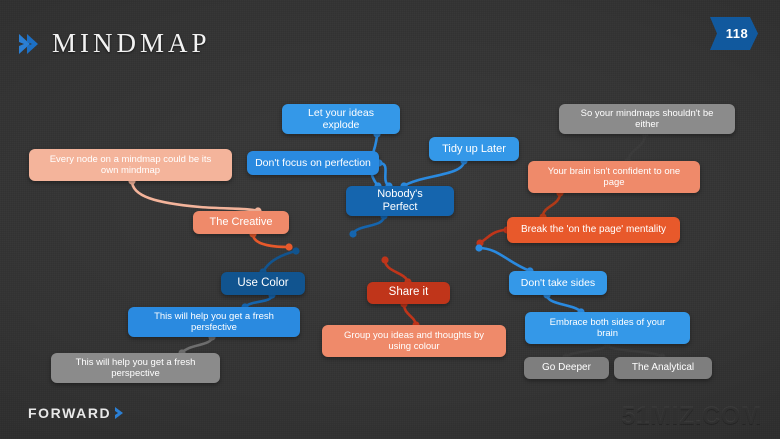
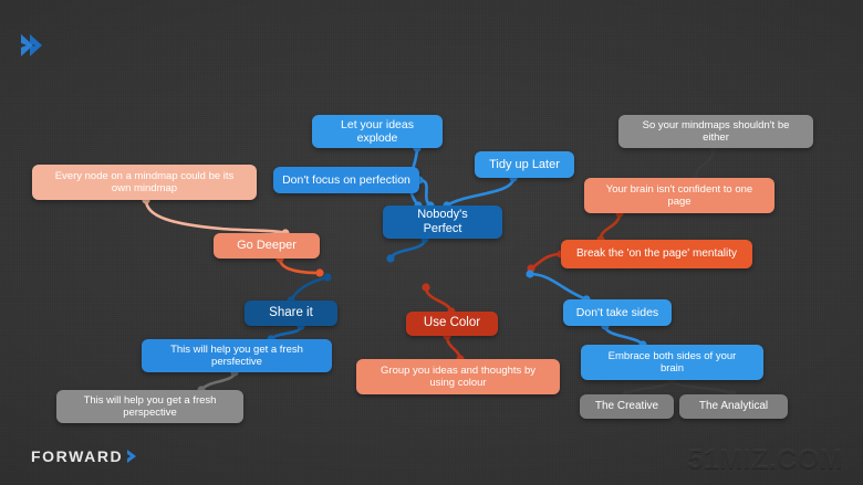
- MINDMAP
- 118
  Every node on a mindmap could be its
  own mindmap
- The Creative
+ Go Deeper
  Let your ideas
  explode
  Don't focus on perfection
  Tidy up Later
  Nobody's
  Perfect
  So your mindmaps shouldn't be
  either
  Your brain isn't confident to one
  page
  Break the 'on the page' mentality
- Use Color
+ Share it
  This will help you get a fresh
  persfective
  This will help you get a fresh
  perspective
- Share it
+ Use Color
  Group you ideas and thoughts by
  using colour
  Don't take sides
  Embrace both sides of your
  brain
- Go Deeper
+ The Creative
  The Analytical
  FORWARD
  51MIZ.COM
